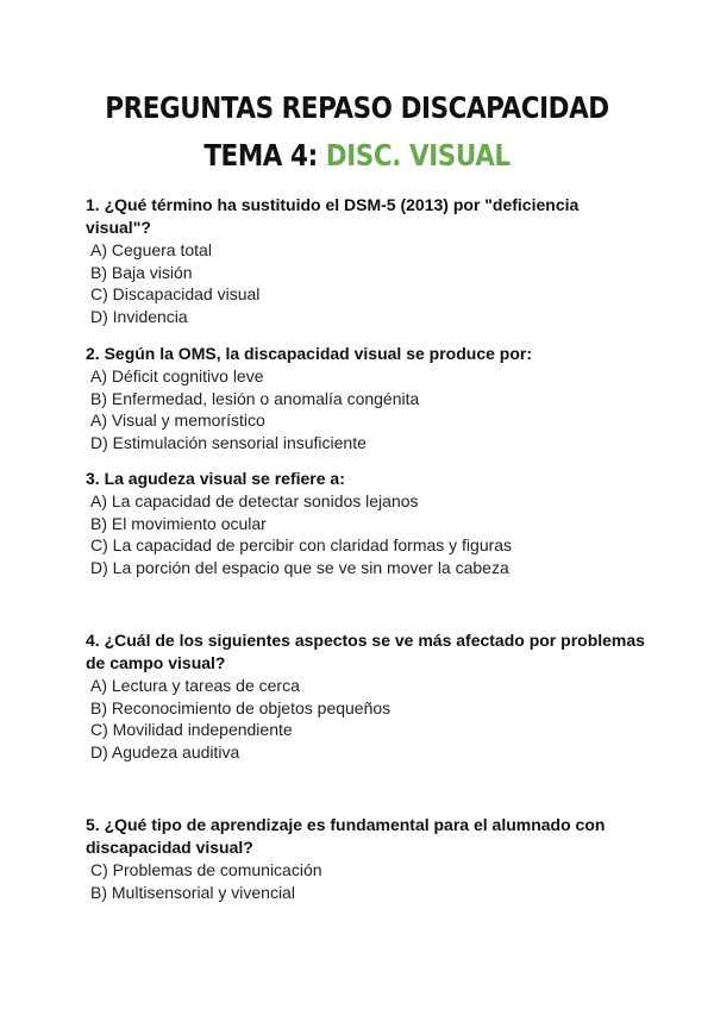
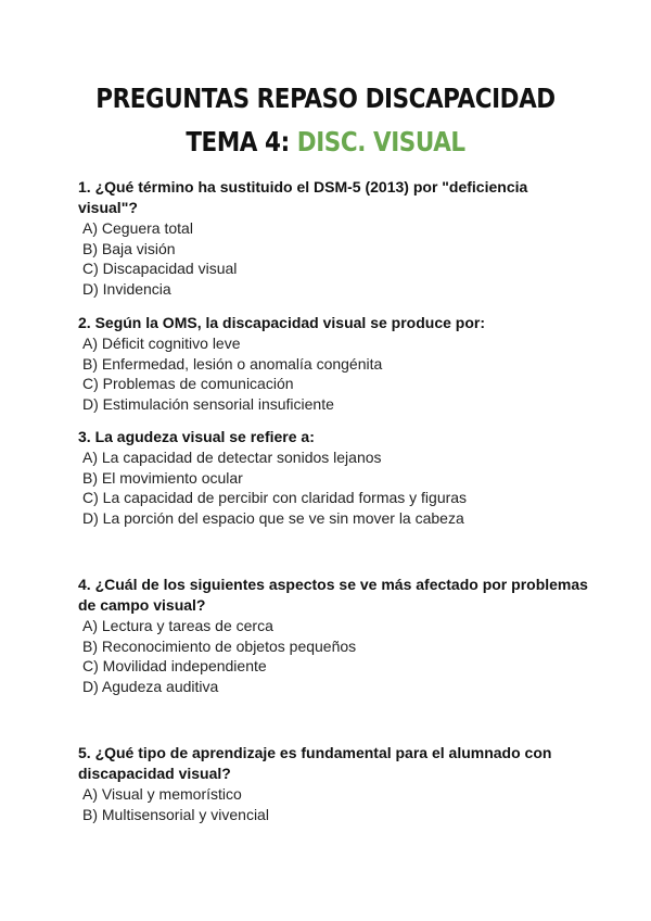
  PREGUNTAS REPASO DISCAPACIDAD
  TEMA 4: DISC. VISUAL
  1. ¿Qué término ha sustituido el DSM-5 (2013) por "deficiencia visual"?
  A) Ceguera total
  B) Baja visión
  C) Discapacidad visual
  D) Invidencia
  2. Según la OMS, la discapacidad visual se produce por:
  A) Déficit cognitivo leve
  B) Enfermedad, lesión o anomalía congénita
- A) Visual y memorístico
+ C) Problemas de comunicación
  D) Estimulación sensorial insuficiente
  3. La agudeza visual se refiere a:
  A) La capacidad de detectar sonidos lejanos
  B) El movimiento ocular
  C) La capacidad de percibir con claridad formas y figuras
  D) La porción del espacio que se ve sin mover la cabeza
  4. ¿Cuál de los siguientes aspectos se ve más afectado por problemas de campo visual?
  A) Lectura y tareas de cerca
  B) Reconocimiento de objetos pequeños
  C) Movilidad independiente
  D) Agudeza auditiva
  5. ¿Qué tipo de aprendizaje es fundamental para el alumnado con discapacidad visual?
- C) Problemas de comunicación
+ A) Visual y memorístico
  B) Multisensorial y vivencial
